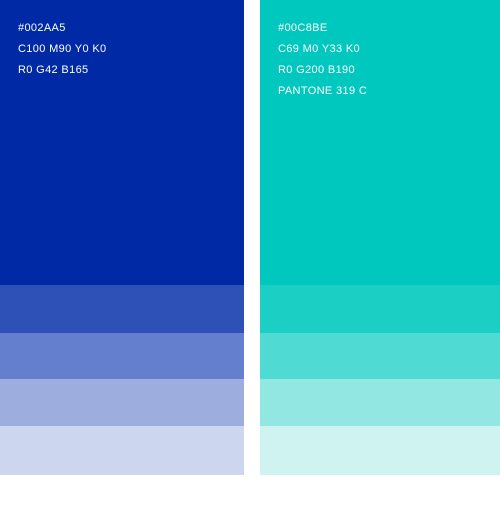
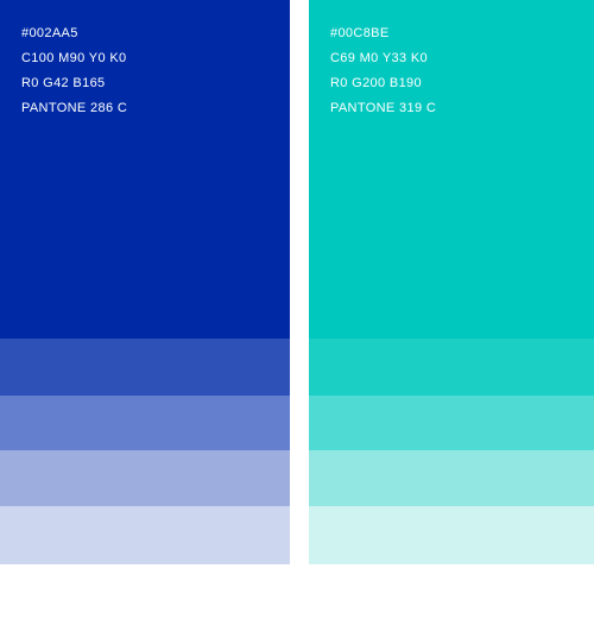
  #002AA5
  C100 M90 Y0 K0
  R0 G42 B165
+ PANTONE 286 C
  #00C8BE
  C69 M0 Y33 K0
  R0 G200 B190
  PANTONE 319 C
